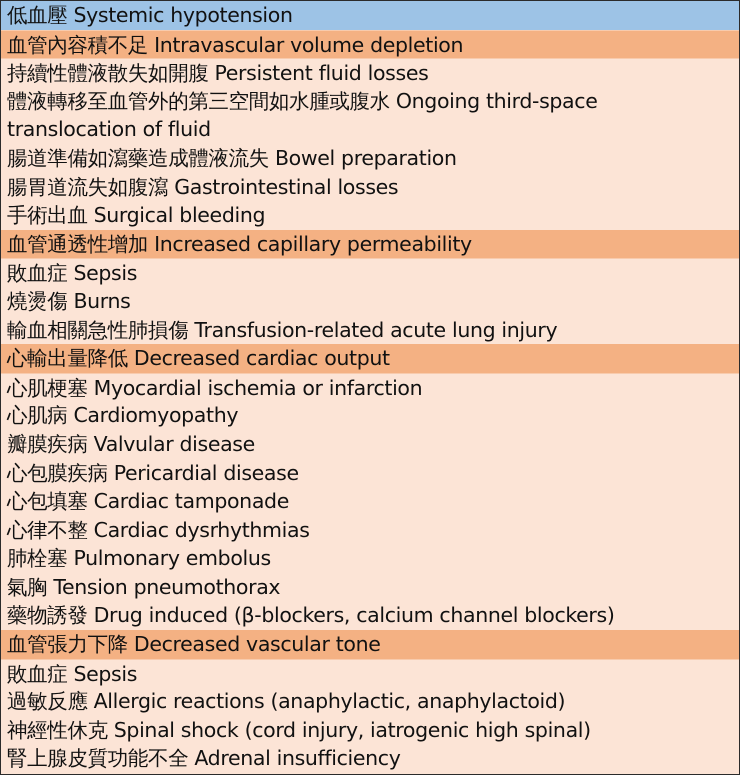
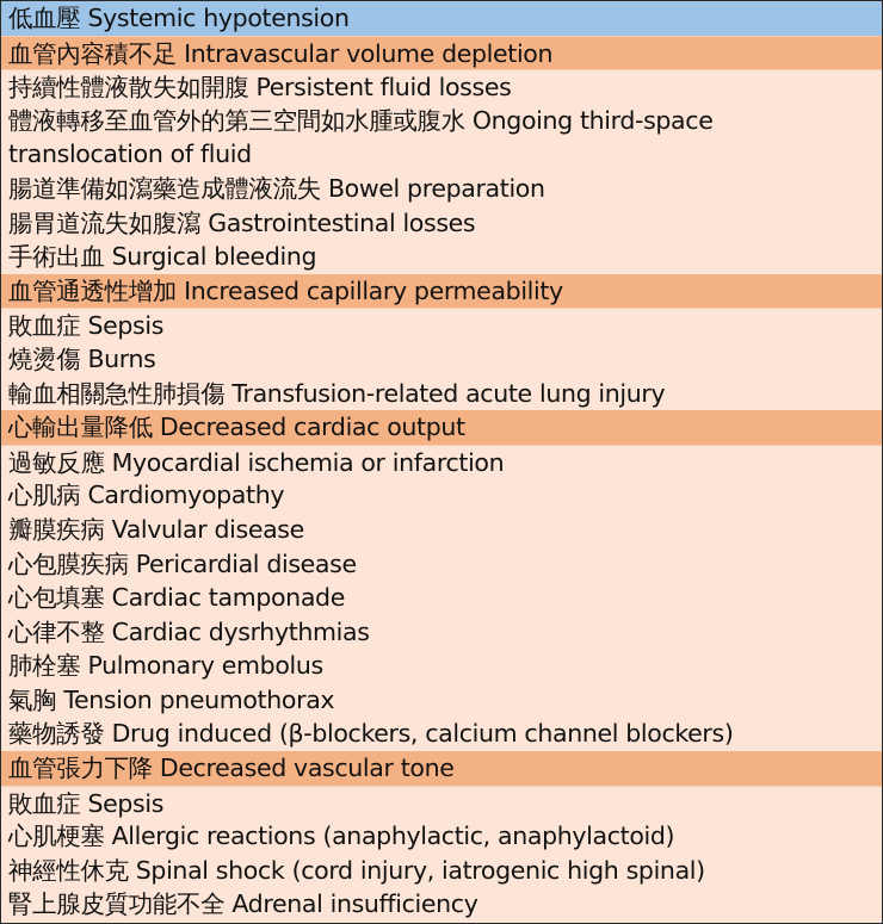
  低血壓 Systemic hypotension
  血管內容積不足 Intravascular volume depletion
  持續性體液散失如開腹 Persistent fluid losses
  體液轉移至血管外的第三空間如水腫或腹水 Ongoing third-space translocation of fluid
  腸道準備如瀉藥造成體液流失 Bowel preparation
  腸胃道流失如腹瀉 Gastrointestinal losses
  手術出血 Surgical bleeding
  血管通透性增加 Increased capillary permeability
  敗血症 Sepsis
  燒燙傷 Burns
  輸血相關急性肺損傷 Transfusion-related acute lung injury
  心輸出量降低 Decreased cardiac output
- 心肌梗塞 Myocardial ischemia or infarction
+ 過敏反應 Myocardial ischemia or infarction
  心肌病 Cardiomyopathy
  瓣膜疾病 Valvular disease
  心包膜疾病 Pericardial disease
  心包填塞 Cardiac tamponade
  心律不整 Cardiac dysrhythmias
  肺栓塞 Pulmonary embolus
  氣胸 Tension pneumothorax
  藥物誘發 Drug induced (β-blockers, calcium channel blockers)
  血管張力下降 Decreased vascular tone
  敗血症 Sepsis
- 過敏反應 Allergic reactions (anaphylactic, anaphylactoid)
+ 心肌梗塞 Allergic reactions (anaphylactic, anaphylactoid)
  神經性休克 Spinal shock (cord injury, iatrogenic high spinal)
  腎上腺皮質功能不全 Adrenal insufficiency
